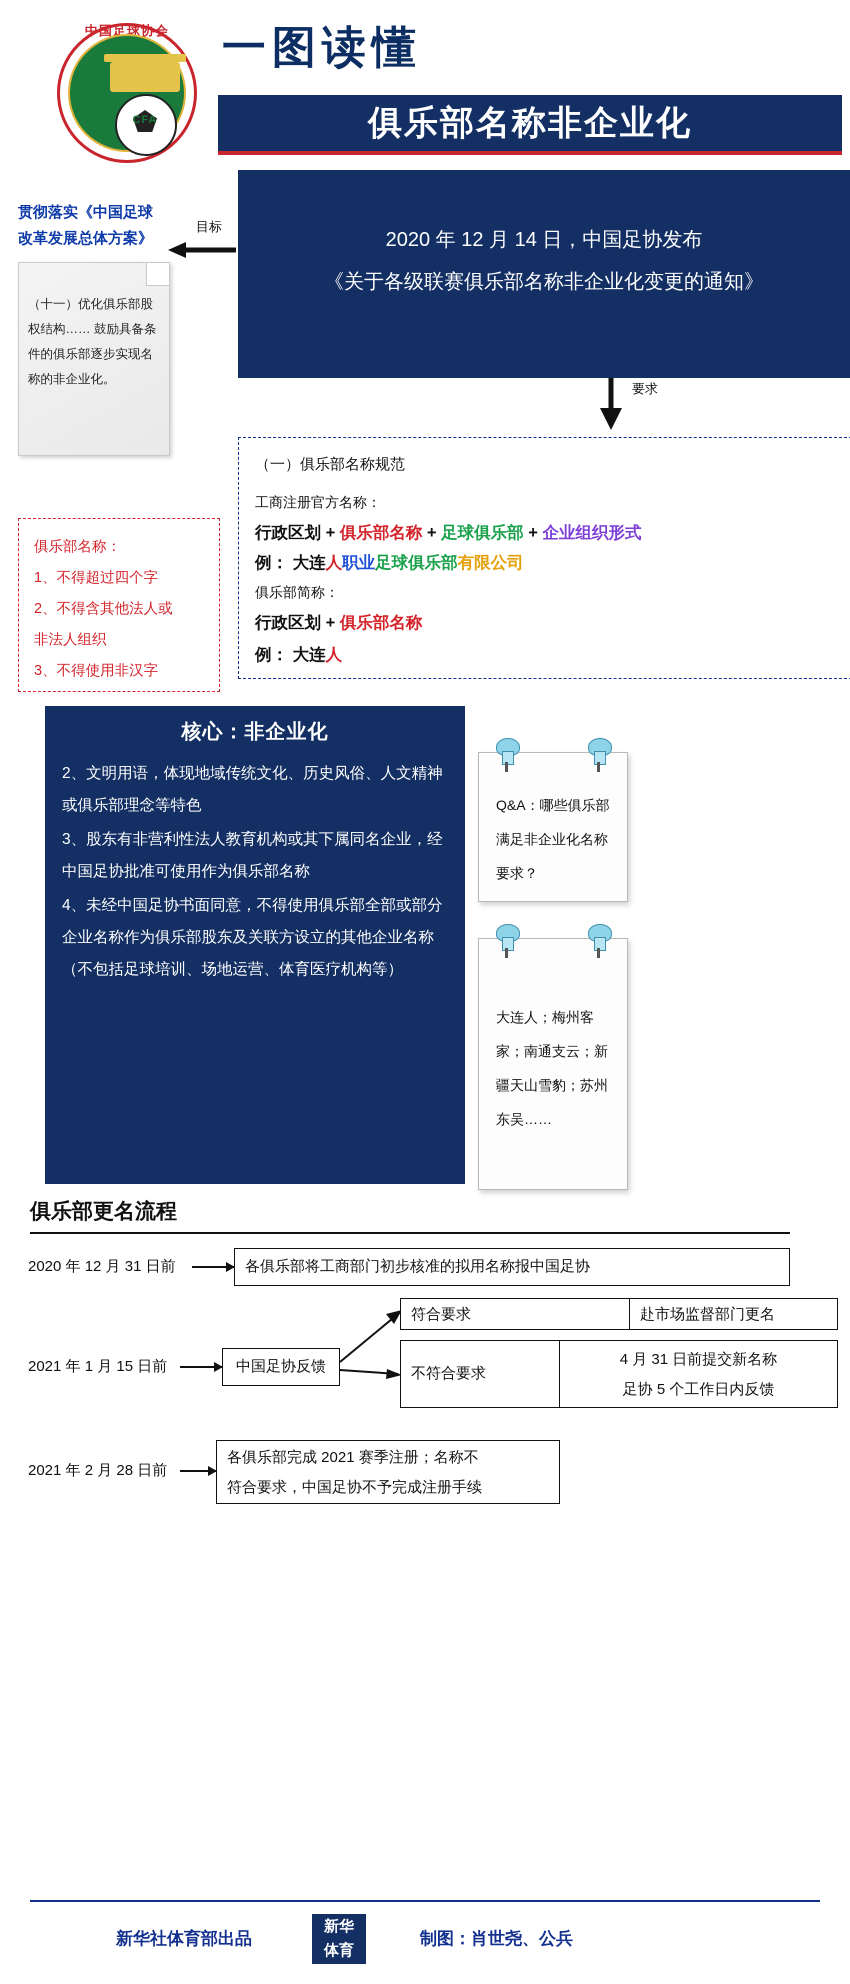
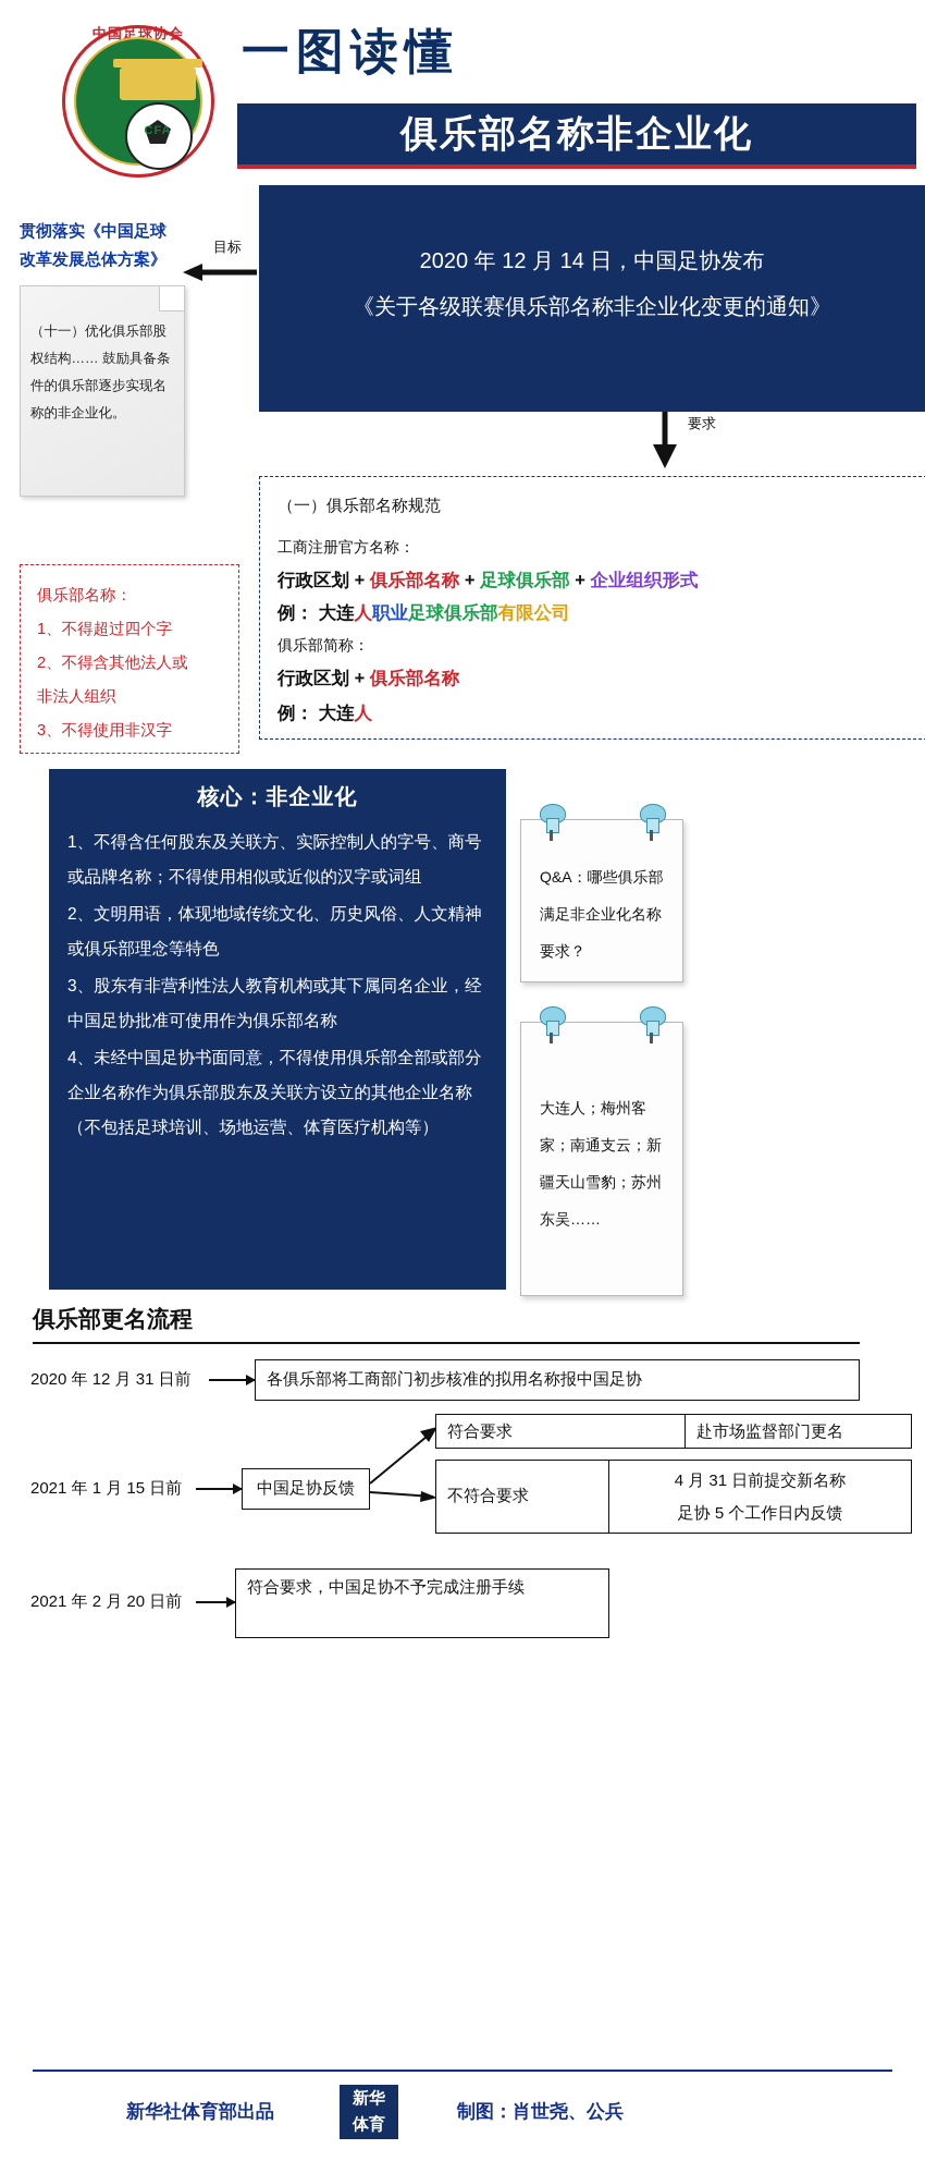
  中国足球协会
  CFA
  一图读懂
  俱乐部名称非企业化
  贯彻落实《中国足球
  改革发展总体方案》
  （十一）优化俱乐部股权结构…… 鼓励具备条件的俱乐部逐步实现名称的非企业化。
  目标
  2020 年 12 月 14 日，中国足协发布
  《关于各级联赛俱乐部名称非企业化变更的通知》
  要求
  （一）俱乐部名称规范
  工商注册官方名称：
  行政区划 + 俱乐部名称 + 足球俱乐部 + 企业组织形式
  例： 大连人职业足球俱乐部有限公司
  俱乐部简称：
  行政区划 + 俱乐部名称
  例： 大连人
  俱乐部名称：
  1、不得超过四个字
  2、不得含其他法人或
  非法人组织
  3、不得使用非汉字
  核心：非企业化
+ 1、不得含任何股东及关联方、实际控制人的字号、商号或品牌名称；不得使用相似或近似的汉字或词组
  2、文明用语，体现地域传统文化、历史风俗、人文精神或俱乐部理念等特色
  3、股东有非营利性法人教育机构或其下属同名企业，经中国足协批准可使用作为俱乐部名称
  4、未经中国足协书面同意，不得使用俱乐部全部或部分企业名称作为俱乐部股东及关联方设立的其他企业名称（不包括足球培训、场地运营、体育医疗机构等）
  Q&A：哪些俱乐部满足非企业化名称要求？
  大连人；梅州客家；南通支云；新疆天山雪豹；苏州东吴……
  俱乐部更名流程
  2020 年 12 月 31 日前
  各俱乐部将工商部门初步核准的拟用名称报中国足协
  2021 年 1 月 15 日前
  中国足协反馈
  符合要求
  赴市场监督部门更名
  不符合要求
  4 月 31 日前提交新名称
  足协 5 个工作日内反馈
- 2021 年 2 月 28 日前
+ 2021 年 2 月 20 日前
- 各俱乐部完成 2021 赛季注册；名称不
  符合要求，中国足协不予完成注册手续
  新华社体育部出品
  新华
  体育
  制图：肖世尧、公兵
